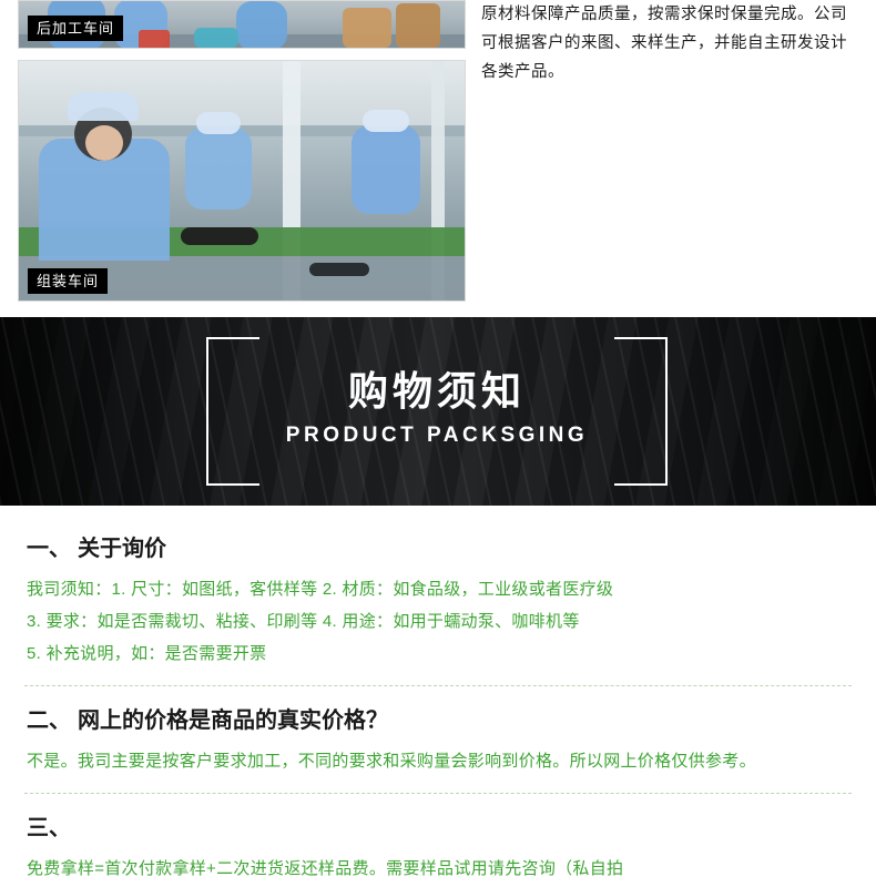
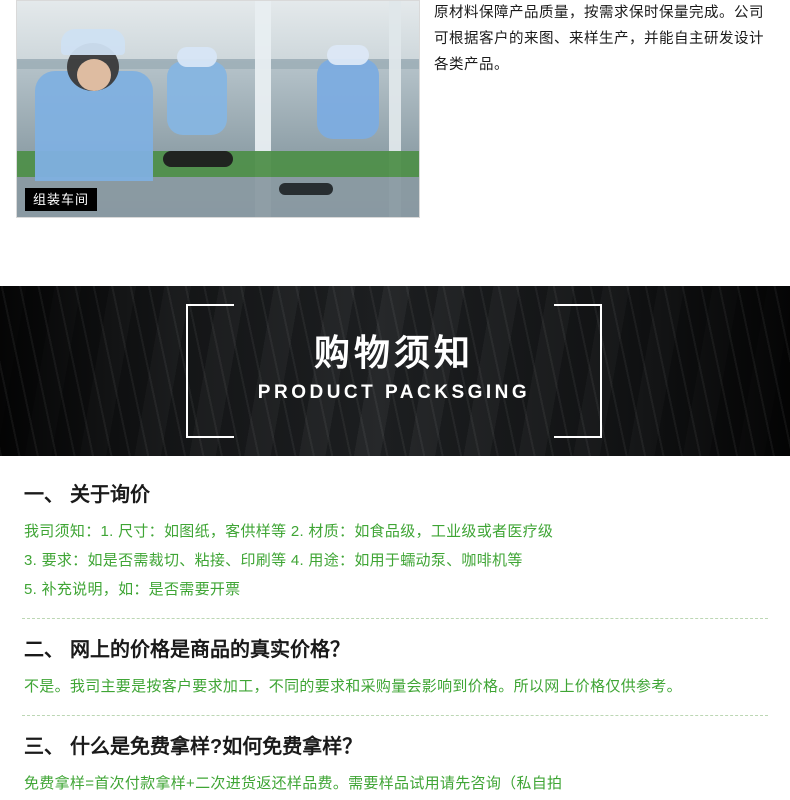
- 后加工车间
  组装车间
  原材料保障产品质量，按需求保时保量完成。公司可根据客户的来图、来样生产，并能自主研发设计各类产品。
  购物须知
  PRODUCT PACKSGING
  一、
  关于询价
  我司须知：1. 尺寸：如图纸，客供样等 2. 材质：如食品级，工业级或者医疗级
  3. 要求：如是否需裁切、粘接、印刷等 4. 用途：如用于蠕动泵、咖啡机等
  5. 补充说明，如：是否需要开票
  二、
  网上的价格是商品的真实价格？
  不是。我司主要是按客户要求加工，不同的要求和采购量会影响到价格。所以网上价格仅供参考。
  三、
+ 什么是免费拿样?如何免费拿样？
  免费拿样=首次付款拿样+二次进货返还样品费。需要样品试用请先咨询（私自拍
